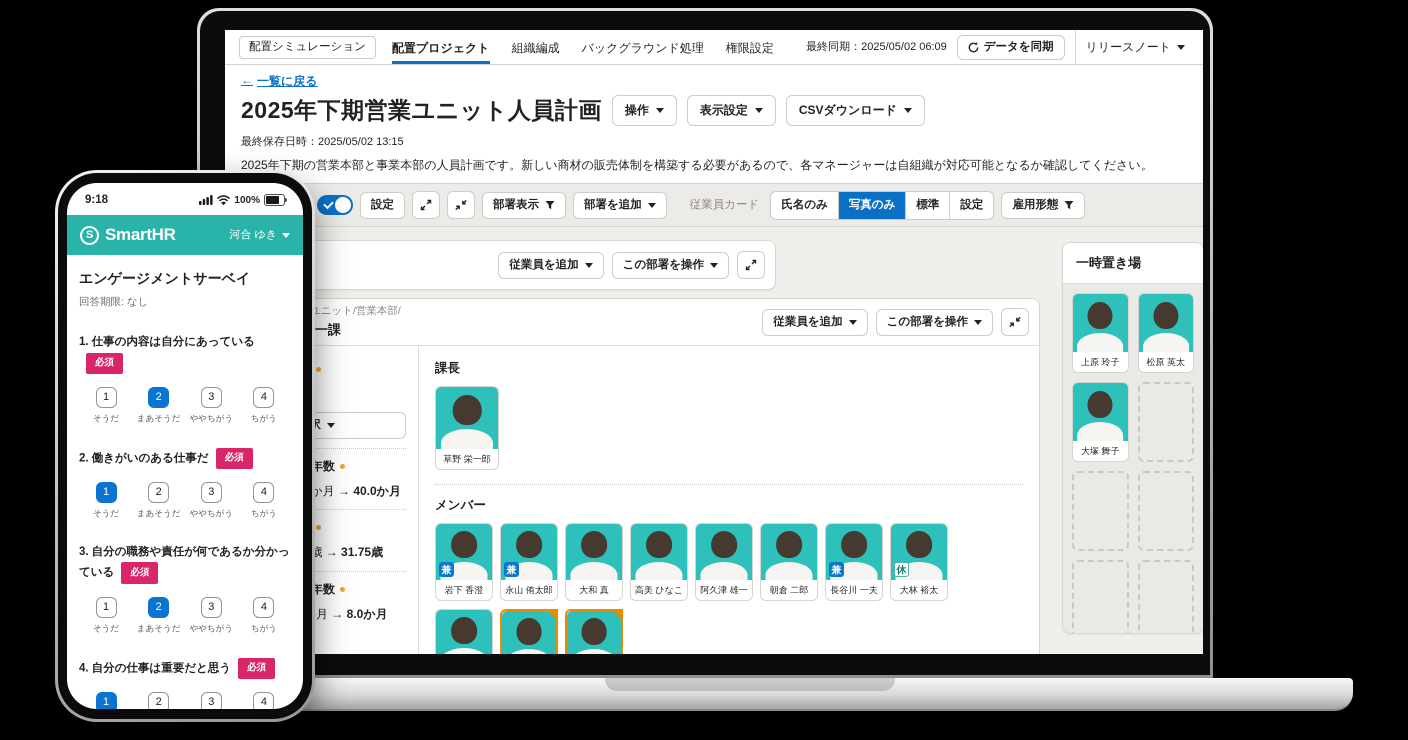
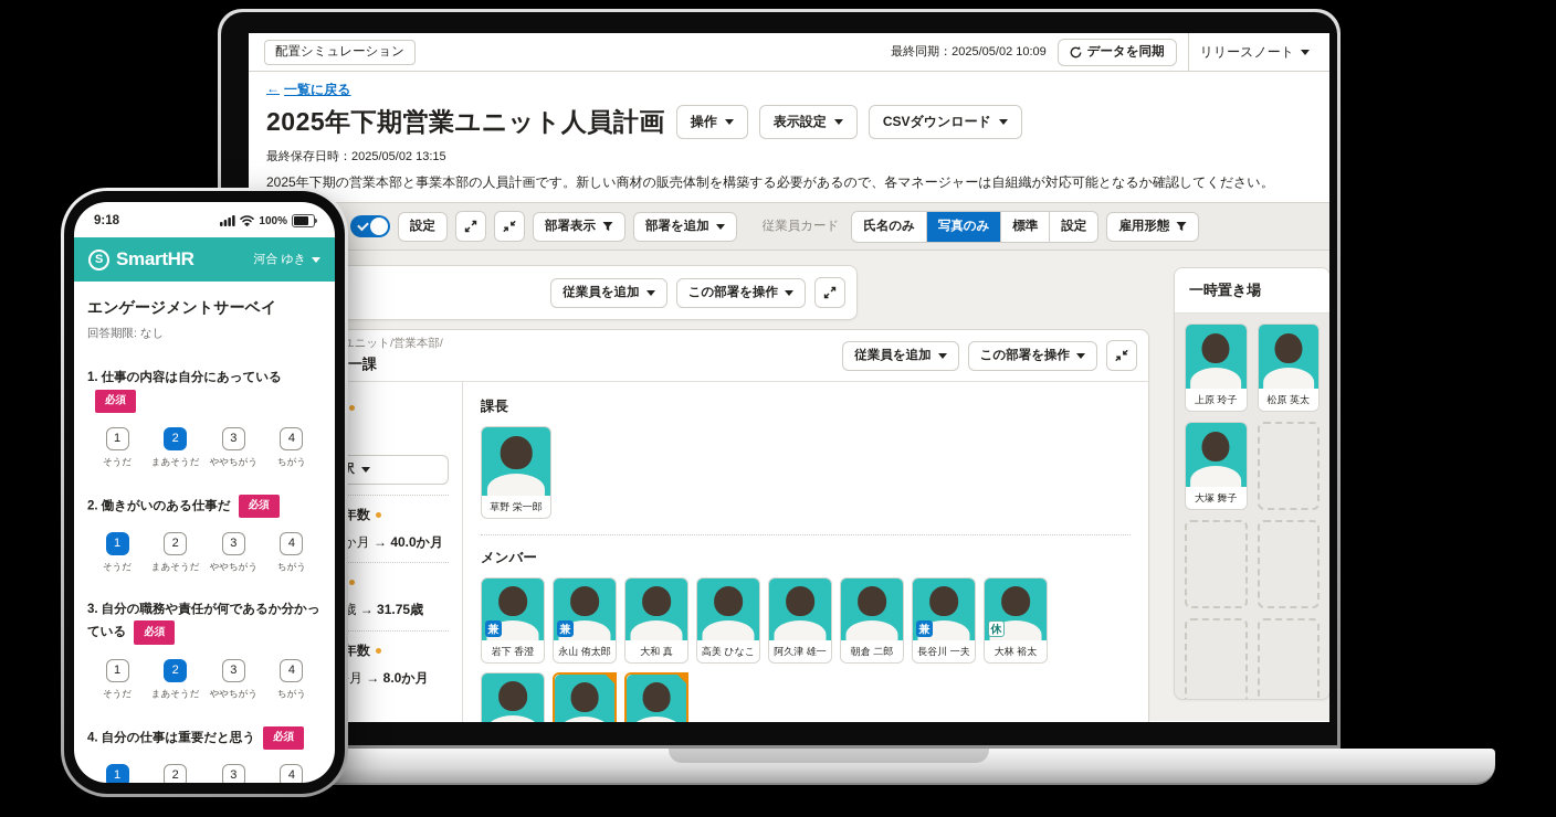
  配置シミュレーション
- 配置プロジェクト
- 組織編成
- バックグラウンド処理
- 権限設定
- 最終同期：2025/05/02 06:09
+ 最終同期：2025/05/02 10:09
  データを同期
  リリースノート
  ←
  一覧に戻る
  2025年下期営業ユニット人員計画
  操作
  表示設定
  CSVダウンロード
  最終保存日時：2025/05/02 13:15
  2025年下期の営業本部と事業本部の人員計画です。新しい商材の販売体制を構築する必要があるので、各マネージャーは自組織が対応可能となるか確認してください。
  設定
  部署表示
  部署を追加
  従業員カード
  氏名のみ
  写真のみ
  標準
  設定
  雇用形態
  従業員を追加
  この部署を操作
  ユニット/営業本部/
  従業員を追加
  この部署を操作
  課長
  草野 栄一郎
  メンバー
  兼
  岩下 香澄
  兼
  永山 侑太郎
  大和 真
  高美 ひなこ
  阿久津 雄一
  朝倉 二郎
  兼
  長谷川 一夫
  休
  大林 裕太
  一時置き場
  上原 玲子
  松原 英太
  大塚 舞子
  9:18
  100%
  S
  SmartHR
  河合 ゆき
  エンゲージメントサーベイ
  回答期限: なし
  1. 仕事の内容は自分にあっている必須
  1
  そうだ
  2
  まあそうだ
  3
  ややちがう
  4
  ちがう
  2. 働きがいのある仕事だ 必須
  1
  そうだ
  2
  まあそうだ
  3
  ややちがう
  4
  ちがう
  3. 自分の職務や責任が何であるか分かっている 必須
  1
  そうだ
  2
  まあそうだ
  3
  ややちがう
  4
  ちがう
  4. 自分の仕事は重要だと思う 必須
  1
  2
  3
  4
